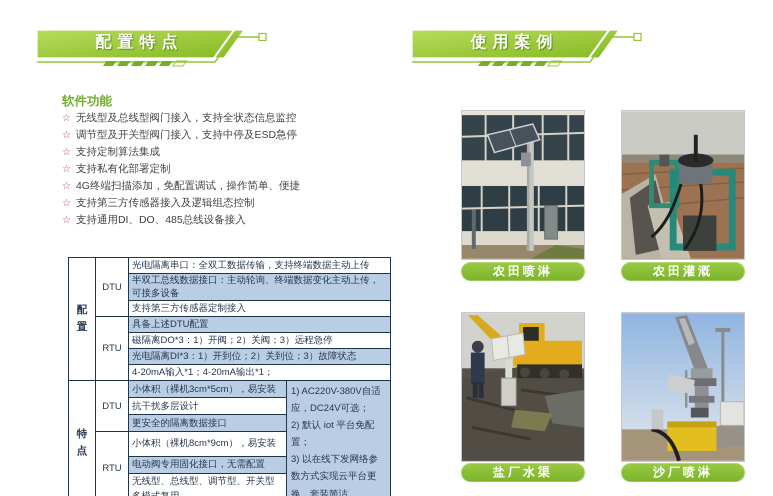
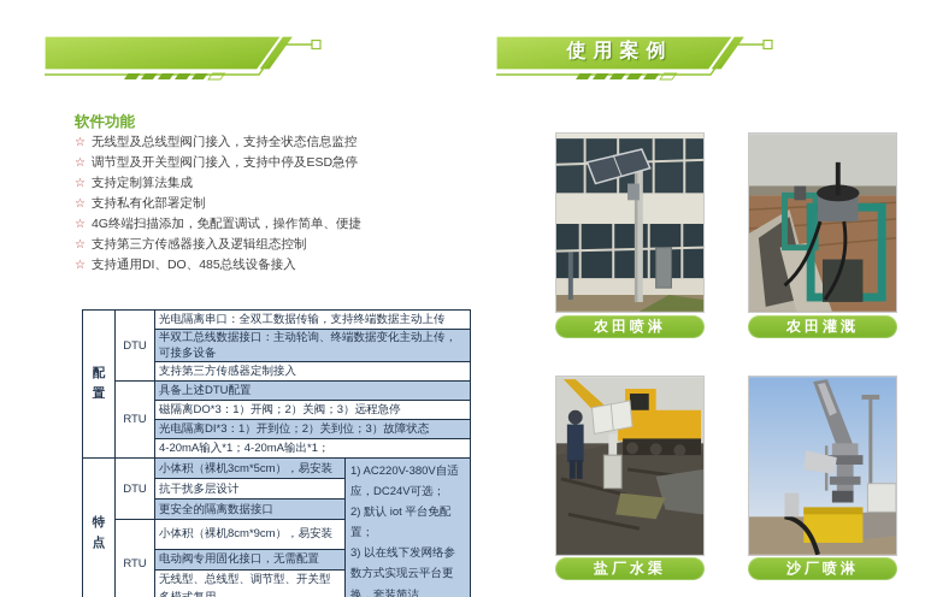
- 配置特点
  使用案例
  软件功能
  ☆ 无线型及总线型阀门接入，支持全状态信息监控
  ☆ 调节型及开关型阀门接入，支持中停及ESD急停
  ☆ 支持定制算法集成
  ☆ 支持私有化部署定制
  ☆ 4G终端扫描添加，免配置调试，操作简单、便捷
  ☆ 支持第三方传感器接入及逻辑组态控制
  ☆ 支持通用DI、DO、485总线设备接入
  配置	DTU	光电隔离串口：全双工数据传输，支持终端数据主动上传
  半双工总线数据接口：主动轮询、终端数据变化主动上传，可接多设备
  支持第三方传感器定制接入
  RTU	具备上述DTU配置
  磁隔离DO*3：1）开阀；2）关阀；3）远程急停
  光电隔离DI*3：1）开到位；2）关到位；3）故障状态
  4-20mA输入*1；4-20mA输出*1；
  特点	DTU	小体积（裸机3cm*5cm），易安装	1) AC220V-380V自适应，DC24V可选； 2) 默认 iot 平台免配置； 3) 以在线下发网络参数方式实现云平台更换，套装简洁。
  抗干扰多层设计
  更安全的隔离数据接口
  RTU	小体积（裸机8cm*9cm），易安装
  电动阀专用固化接口，无需配置
  无线型、总线型、调节型、开关型
  农田喷淋
  农田灌溉
  盐厂水渠
  沙厂喷淋
